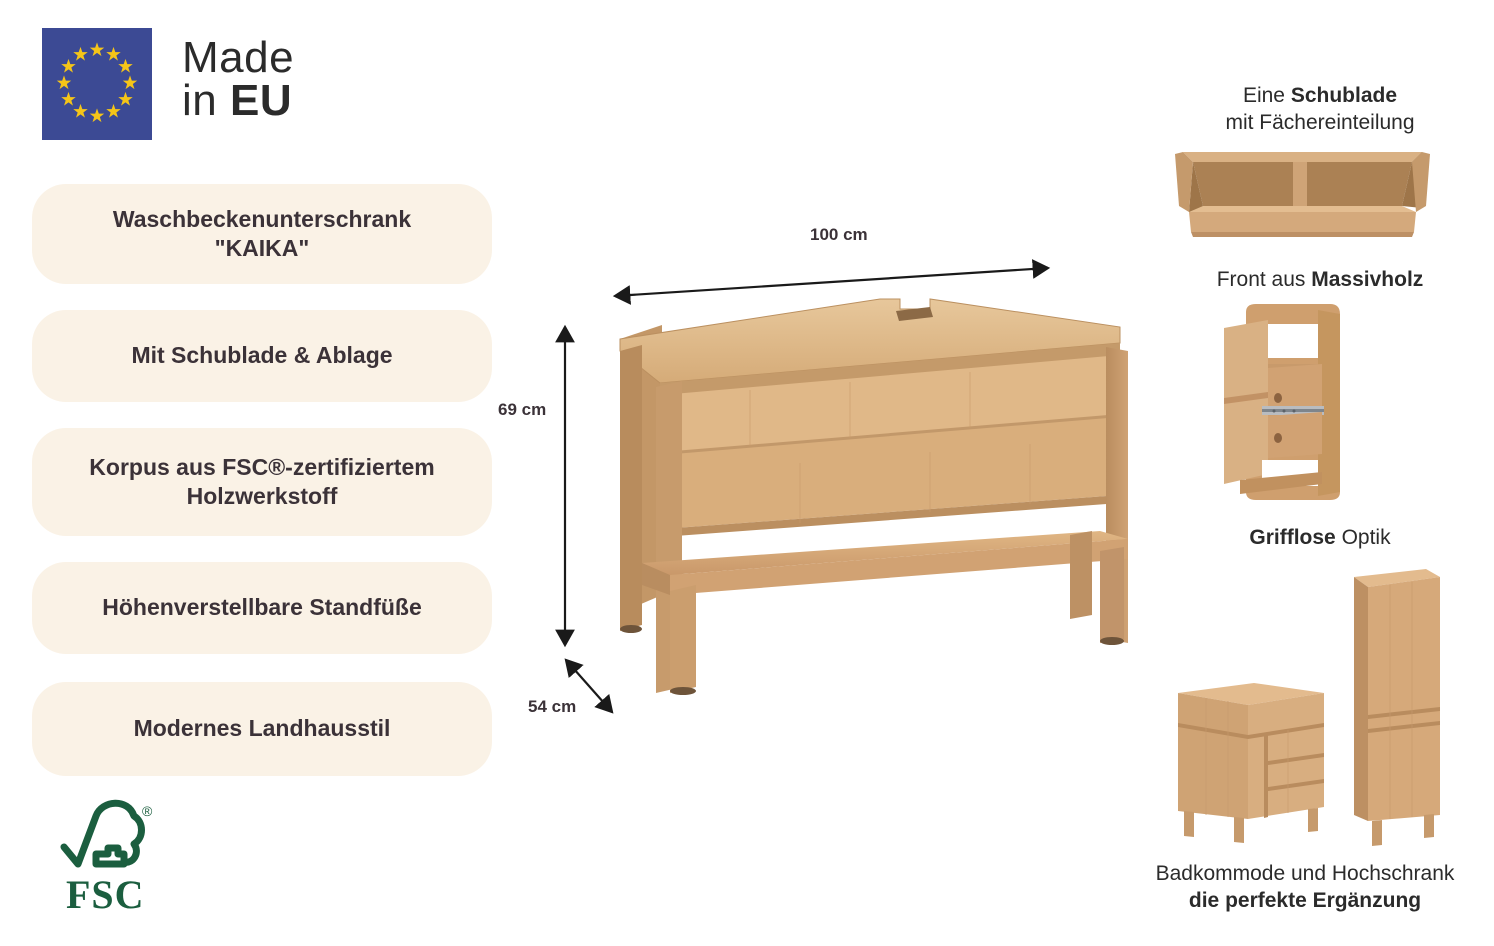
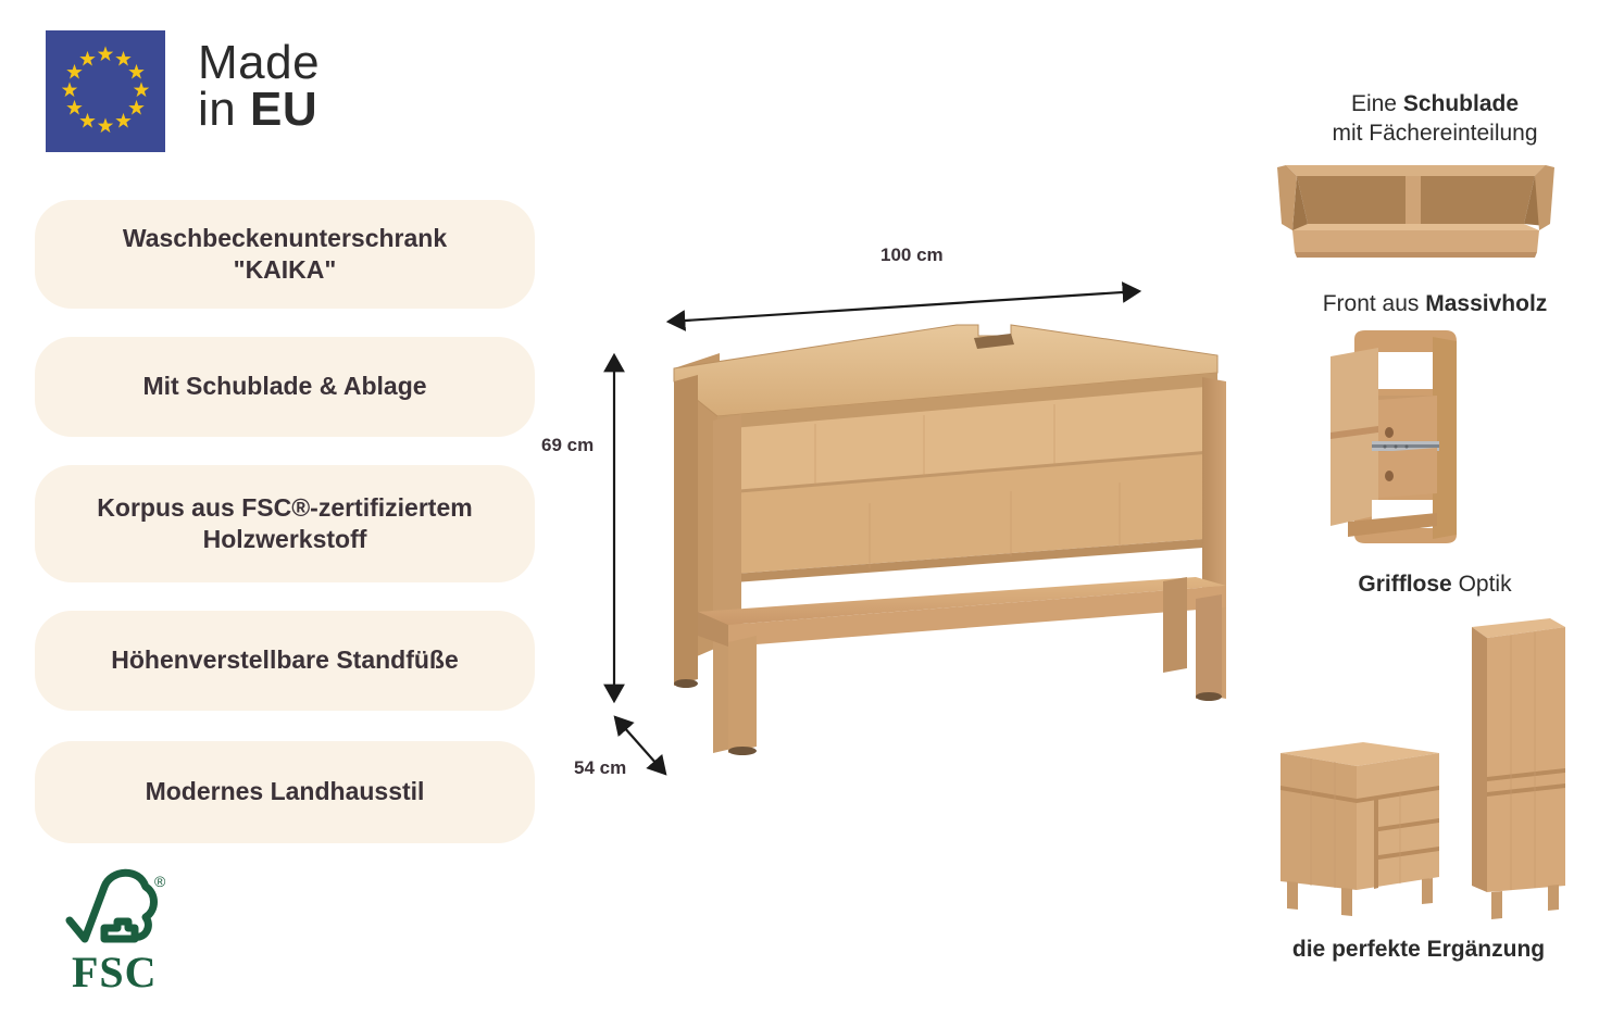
  Made
  in EU
  Waschbeckenunterschrank
  "KAIKA"
  Mit Schublade & Ablage
  Korpus aus FSC®-zertifiziertem
  Holzwerkstoff
  Höhenverstellbare Standfüße
  Modernes Landhausstil
  ®
  FSC
  100 cm
  69 cm
  54 cm
  Eine Schublade
  mit Fächereinteilung
  Front aus Massivholz
  Grifflose Optik
- Badkommode und Hochschrank
  die perfekte Ergänzung
